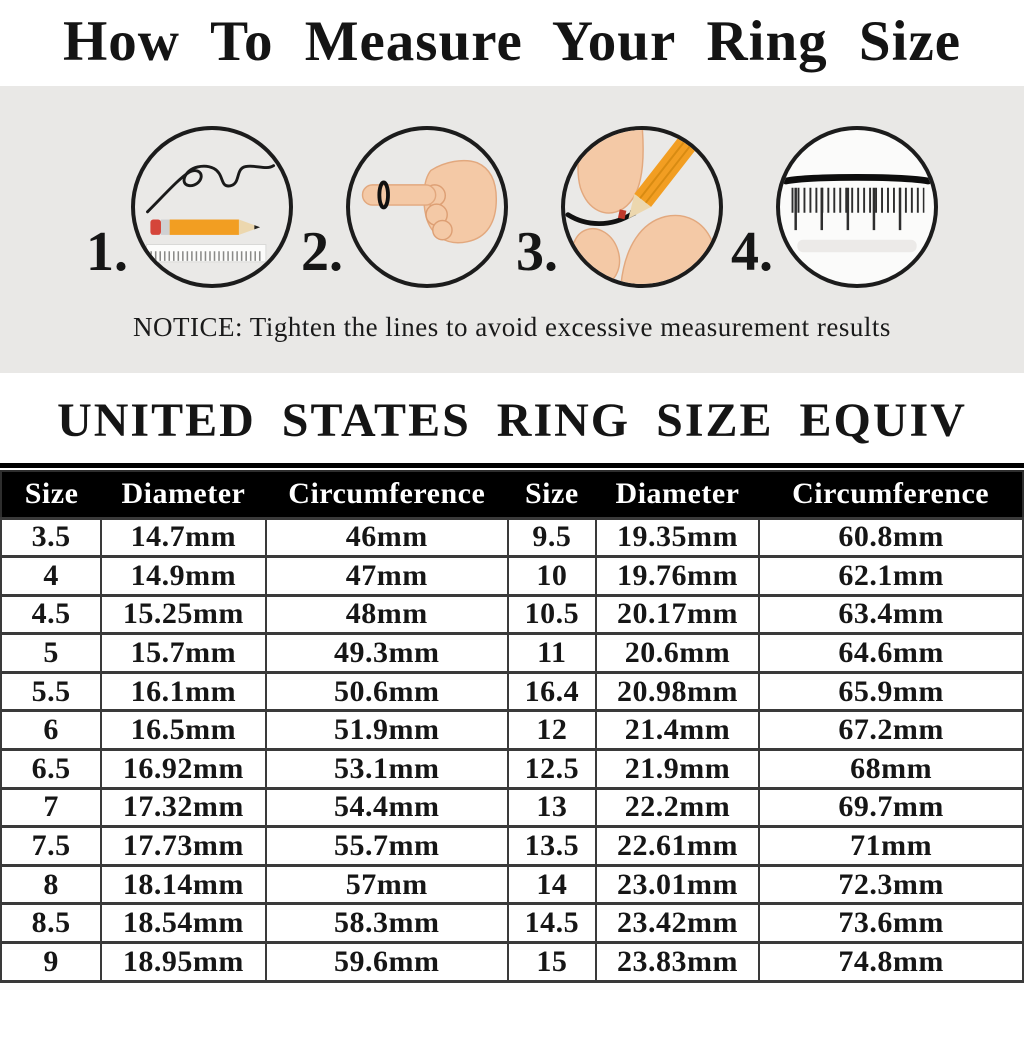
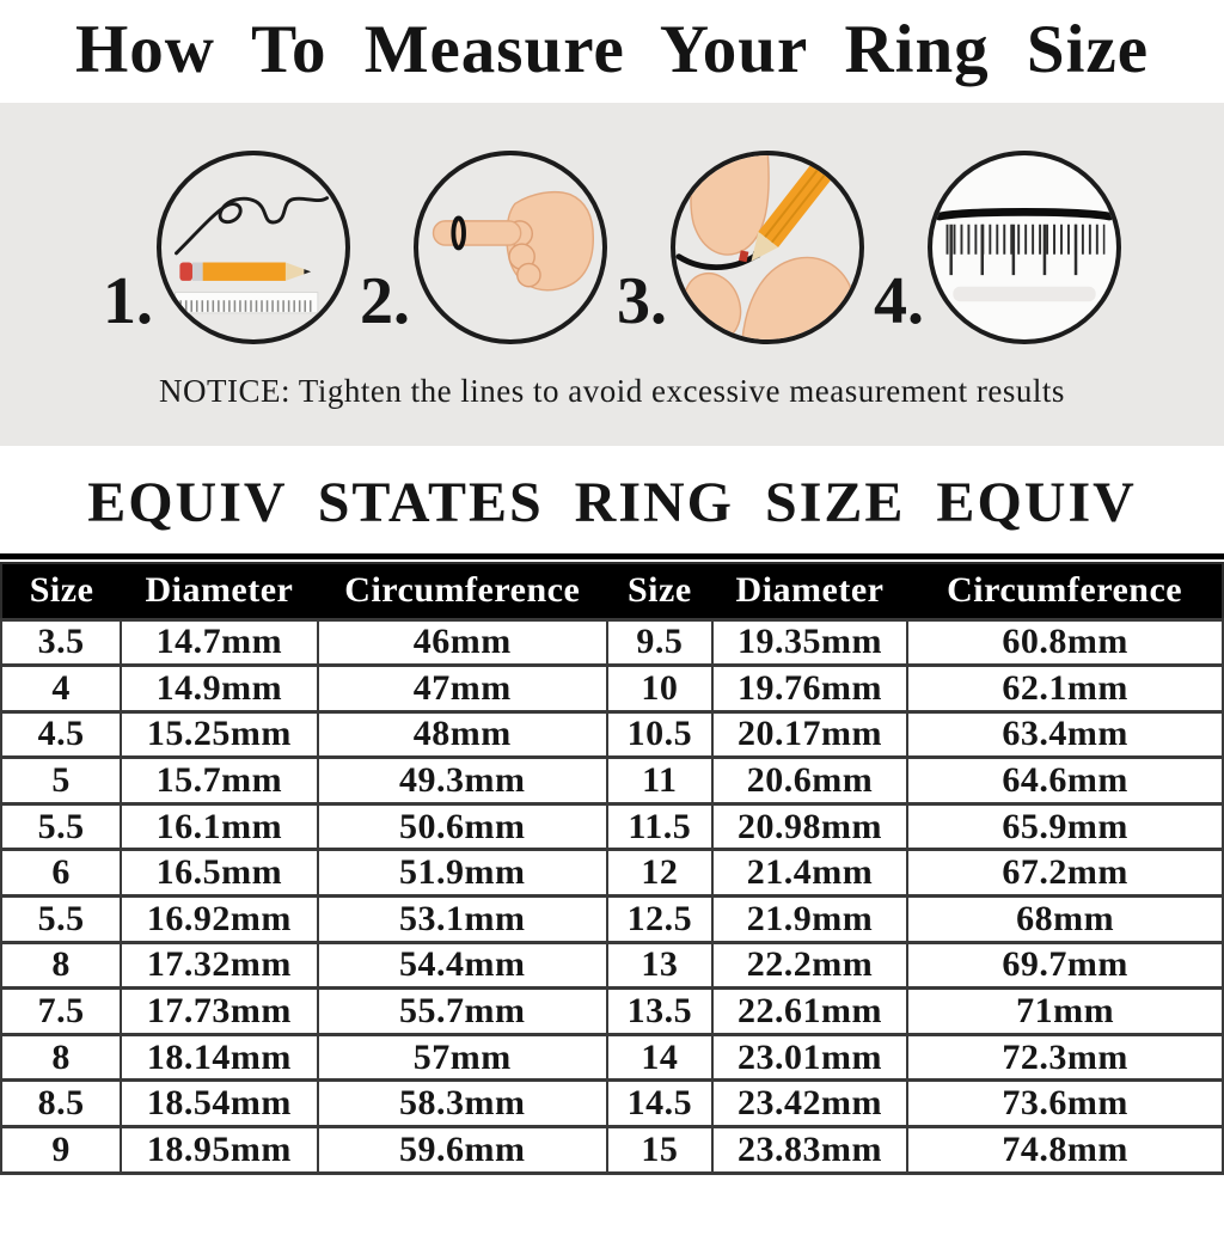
  How To Measure Your Ring Size
  1.
  2.
  3.
  4.
  NOTICE: Tighten the lines to avoid excessive measurement results
- UNITED STATES RING SIZE EQUIV
+ EQUIV STATES RING SIZE EQUIV
  Size	Diameter	Circumference	Size	Diameter	Circumference
  3.5	14.7mm	46mm	9.5	19.35mm	60.8mm
  4	14.9mm	47mm	10	19.76mm	62.1mm
  4.5	15.25mm	48mm	10.5	20.17mm	63.4mm
  5	15.7mm	49.3mm	11	20.6mm	64.6mm
- 5.5	16.1mm	50.6mm	16.4	20.98mm	65.9mm
+ 5.5	16.1mm	50.6mm	11.5	20.98mm	65.9mm
  6	16.5mm	51.9mm	12	21.4mm	67.2mm
- 6.5	16.92mm	53.1mm	12.5	21.9mm	68mm
+ 5.5	16.92mm	53.1mm	12.5	21.9mm	68mm
- 7	17.32mm	54.4mm	13	22.2mm	69.7mm
+ 8	17.32mm	54.4mm	13	22.2mm	69.7mm
  7.5	17.73mm	55.7mm	13.5	22.61mm	71mm
  8	18.14mm	57mm	14	23.01mm	72.3mm
  8.5	18.54mm	58.3mm	14.5	23.42mm	73.6mm
  9	18.95mm	59.6mm	15	23.83mm	74.8mm
